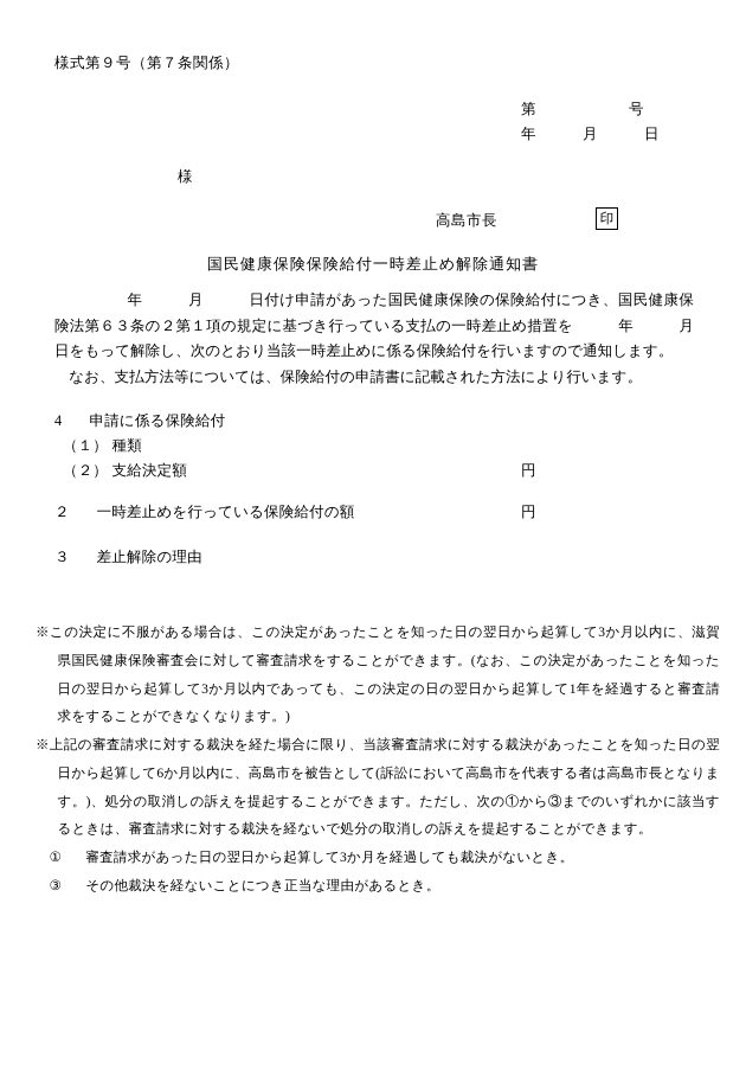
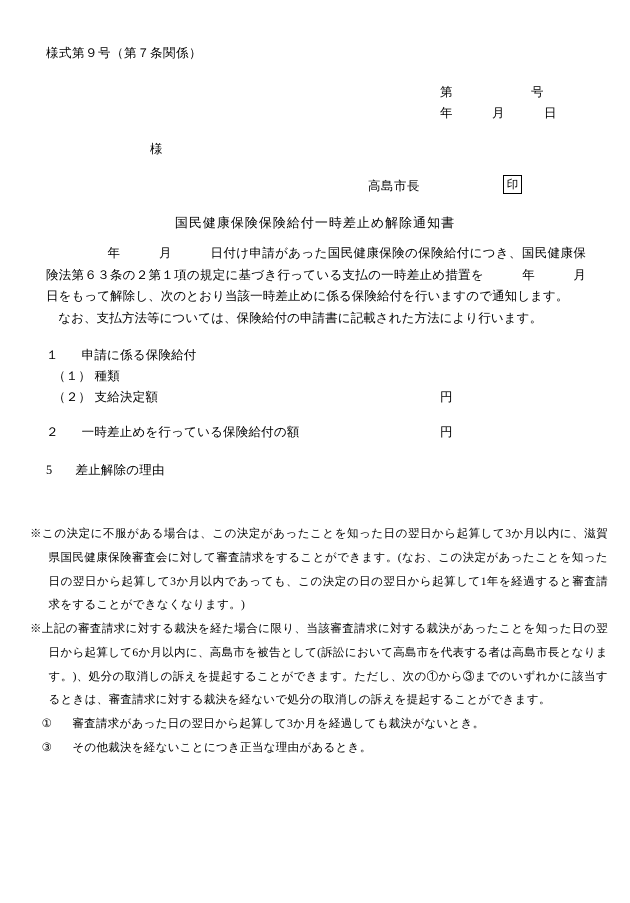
  様式第９号（第７条関係）
  第 号
  年 月 日
  様
  高島市長
  印
  国民健康保険保険給付一時差止め解除通知書
  年 月 日付け申請があった国民健康保険の保険給付につき、国民健康保険法第６３条の２第１項の規定に基づき行っている支払の一時差止め措置を 年 月 日をもって解除し、次のとおり当該一時差止めに係る保険給付を行いますので通知します。
  なお、支払方法等については、保険給付の申請書に記載された方法により行います。
- 4 申請に係る保険給付
+ １ 申請に係る保険給付
  （１） 種類
  （２） 支給決定額
  円
  ２ 一時差止めを行っている保険給付の額
  円
- ３ 差止解除の理由
+ 5 差止解除の理由
  ※この決定に不服がある場合は、この決定があったことを知った日の翌日から起算して3か月以内に、滋賀県国民健康保険審査会に対して審査請求をすることができます。(なお、この決定があったことを知った日の翌日から起算して3か月以内であっても、この決定の日の翌日から起算して1年を経過すると審査請求をすることができなくなります。)
  ※上記の審査請求に対する裁決を経た場合に限り、当該審査請求に対する裁決があったことを知った日の翌日から起算して6か月以内に、高島市を被告として(訴訟において高島市を代表する者は高島市長となります。)、処分の取消しの訴えを提起することができます。ただし、次の①から③までのいずれかに該当するときは、審査請求に対する裁決を経ないで処分の取消しの訴えを提起することができます。
  ① 審査請求があった日の翌日から起算して3か月を経過しても裁決がないとき。
  ③ その他裁決を経ないことにつき正当な理由があるとき。
